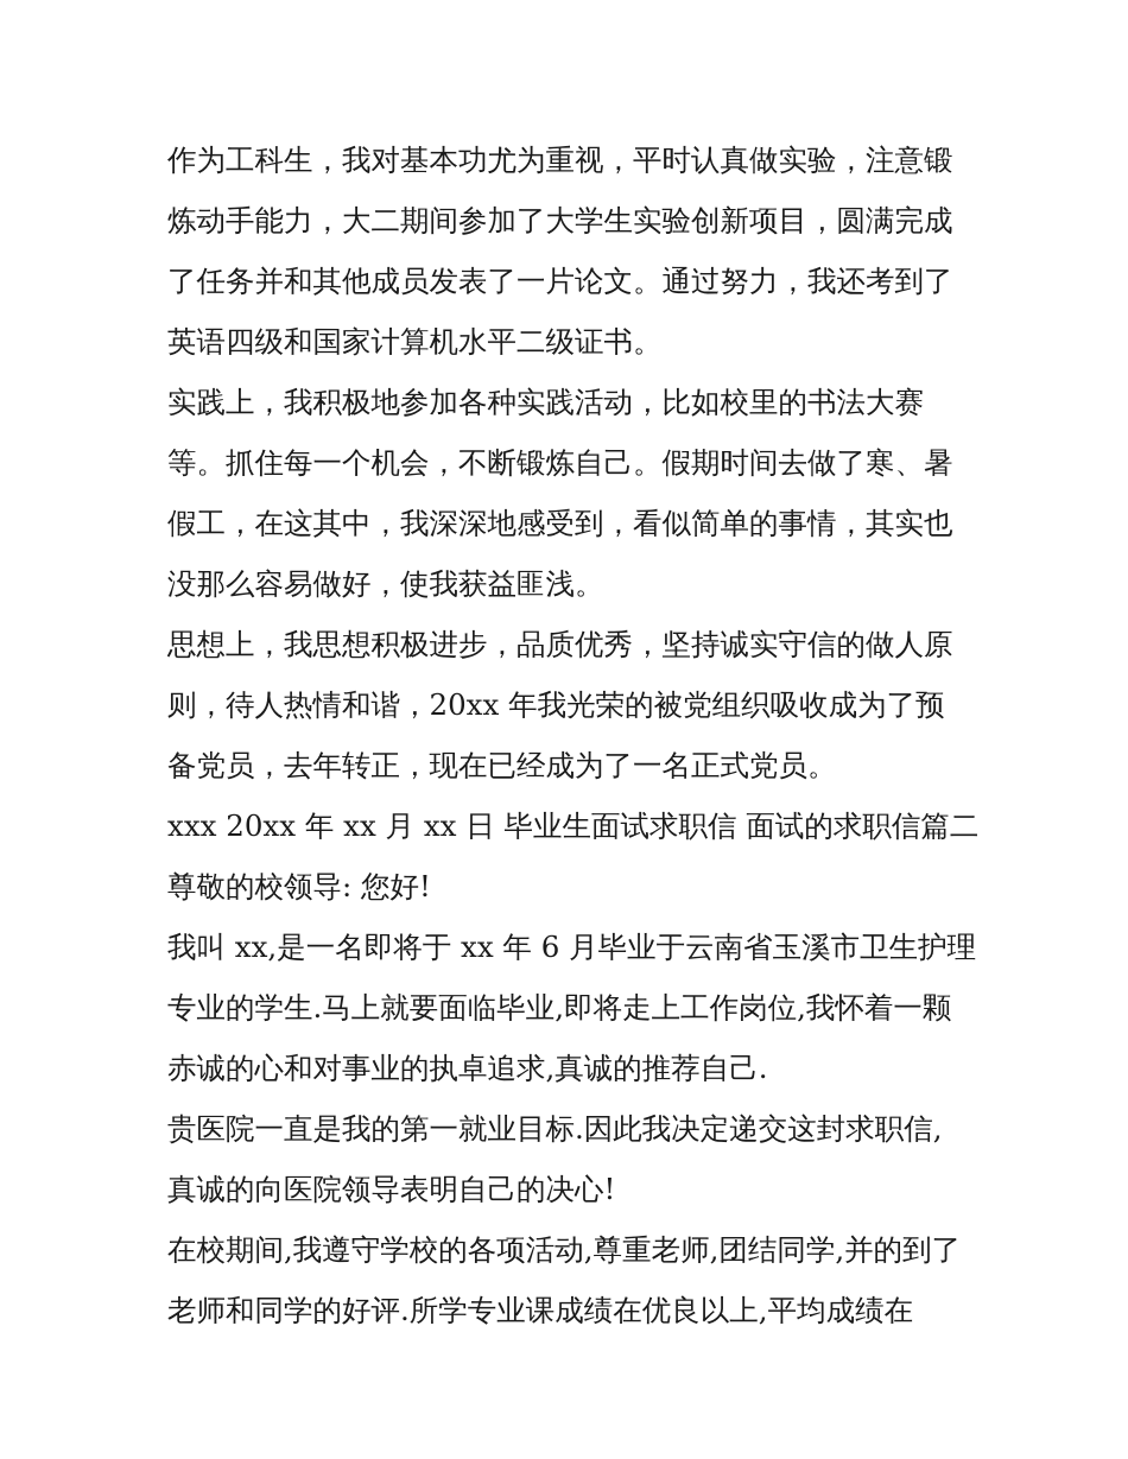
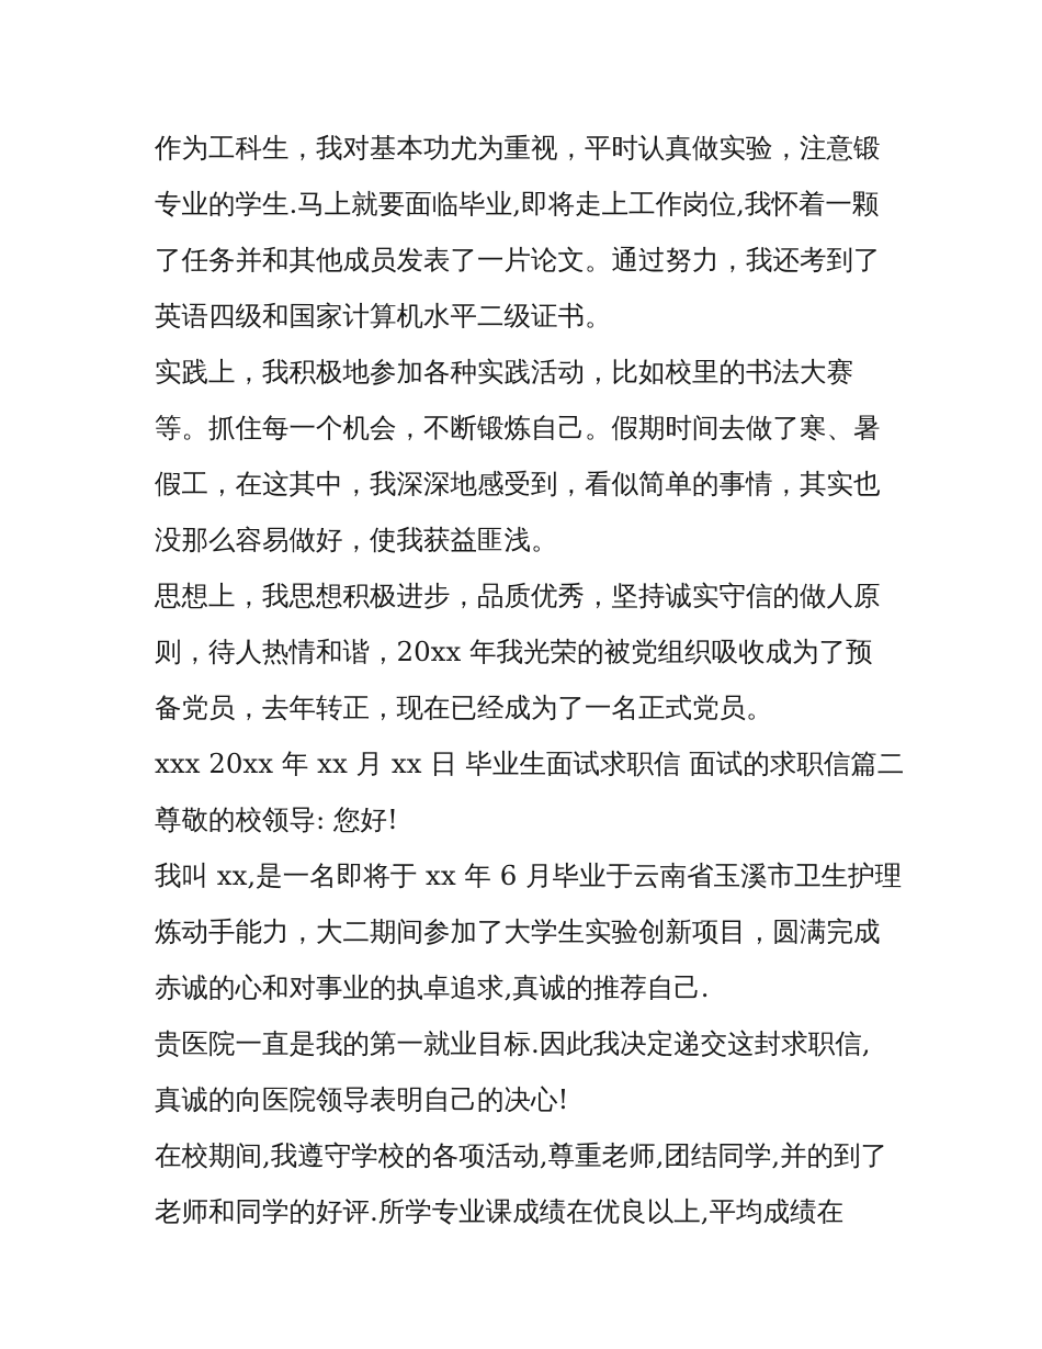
  作为工科生，我对基本功尤为重视，平时认真做实验，注意锻
- 炼动手能力，大二期间参加了大学生实验创新项目，圆满完成
+ 专业的学生.马上就要面临毕业,即将走上工作岗位,我怀着一颗
  了任务并和其他成员发表了一片论文。通过努力，我还考到了
  英语四级和国家计算机水平二级证书。
  实践上，我积极地参加各种实践活动，比如校里的书法大赛
  等。抓住每一个机会，不断锻炼自己。假期时间去做了寒、暑
  假工，在这其中，我深深地感受到，看似简单的事情，其实也
  没那么容易做好，使我获益匪浅。
  思想上，我思想积极进步，品质优秀，坚持诚实守信的做人原
  则，待人热情和谐，20xx 年我光荣的被党组织吸收成为了预
  备党员，去年转正，现在已经成为了一名正式党员。
  xxx 20xx 年 xx 月 xx 日 毕业生面试求职信 面试的求职信篇二
  尊敬的校领导: 您好!
  我叫 xx,是一名即将于 xx 年 6 月毕业于云南省玉溪市卫生护理
- 专业的学生.马上就要面临毕业,即将走上工作岗位,我怀着一颗
+ 炼动手能力，大二期间参加了大学生实验创新项目，圆满完成
  赤诚的心和对事业的执卓追求,真诚的推荐自己.
  贵医院一直是我的第一就业目标.因此我决定递交这封求职信,
  真诚的向医院领导表明自己的决心!
  在校期间,我遵守学校的各项活动,尊重老师,团结同学,并的到了
  老师和同学的好评.所学专业课成绩在优良以上,平均成绩在
